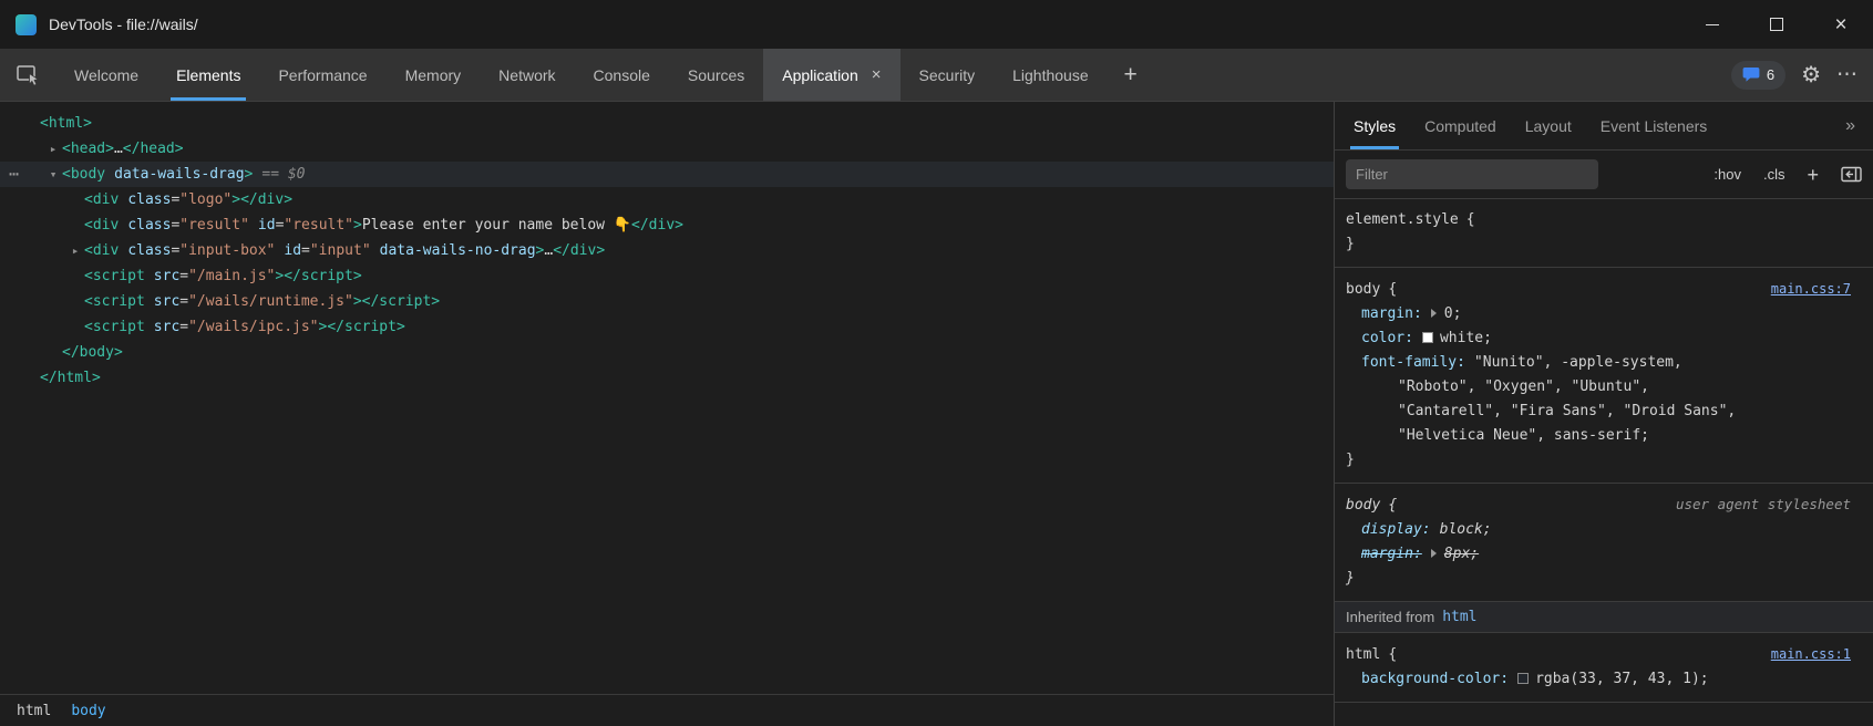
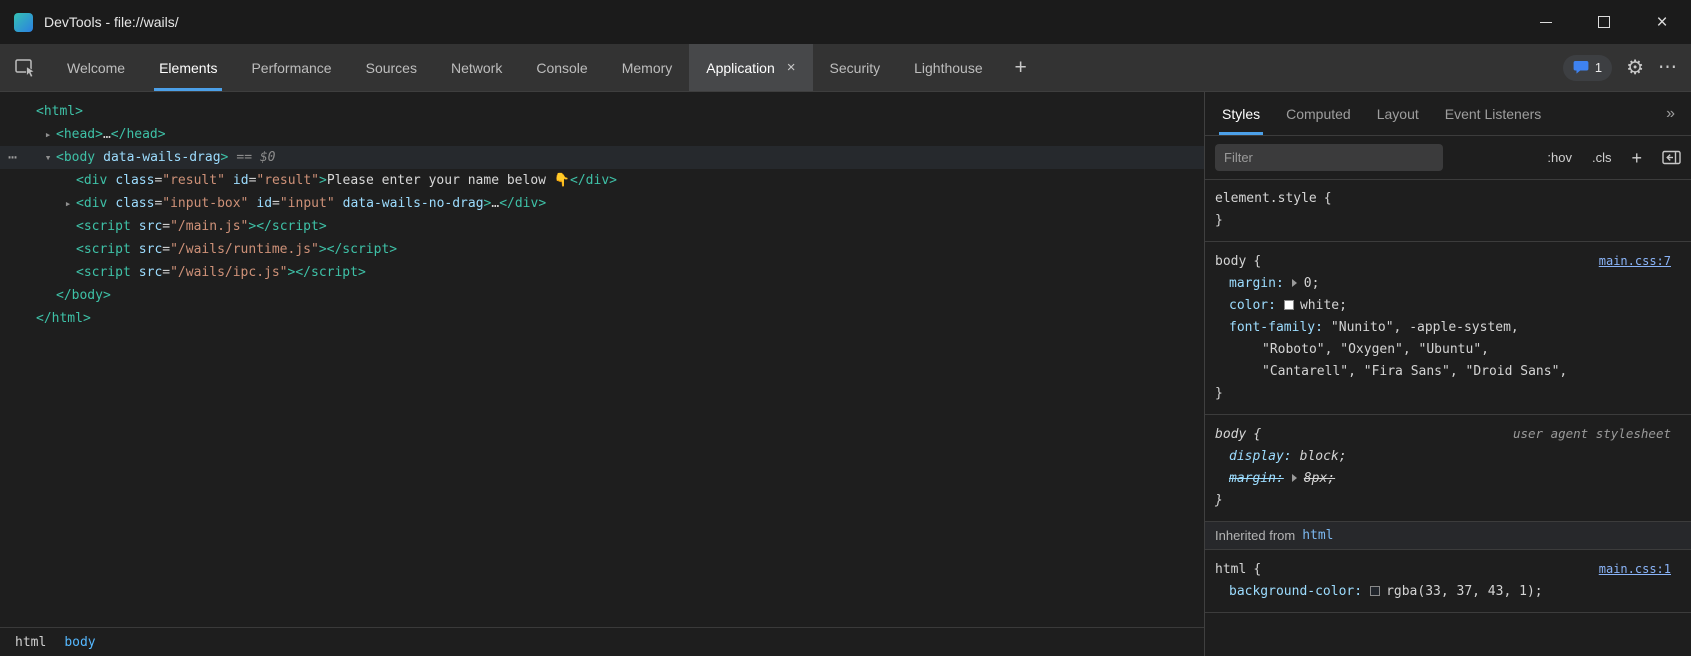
  DevTools - file://wails/
  ×
  Welcome
  Elements
  Performance
- Memory
+ Sources
  Network
  Console
- Sources
+ Memory
  Application
  ×
  Security
  Lighthouse
  +
- 6
+ 1
  ⚙
  ⋯
  <html>
  ▸ <head>…</head>
  ⋯
  ▾ <body data-wails-drag> == $0
- <div class="logo"></div>
  <div class="result" id="result">Please enter your name below 👇</div>
  ▸ <div class="input-box" id="input" data-wails-no-drag>…</div>
  <script src="/main.js"></script>
  <script src="/wails/runtime.js"></script>
  <script src="/wails/ipc.js"></script>
  </body>
  </html>
  html
  body
  Styles
  Computed
  Layout
  Event Listeners
  »
  Filter
  :hov
  .cls
  +
  element.style
  {
  }
  body
  {
  main.css:7
  margin: 0;
  color: white;
  font-family: "Nunito", -apple-system,
  "Roboto", "Oxygen", "Ubuntu",
  "Cantarell", "Fira Sans", "Droid Sans",
- "Helvetica Neue", sans-serif;
  }
  body
  {
  user agent stylesheet
  display: block;
  margin: 8px;
  }
  Inherited from
  html
  html
  {
  main.css:1
  background-color: rgba(33, 37, 43, 1);
